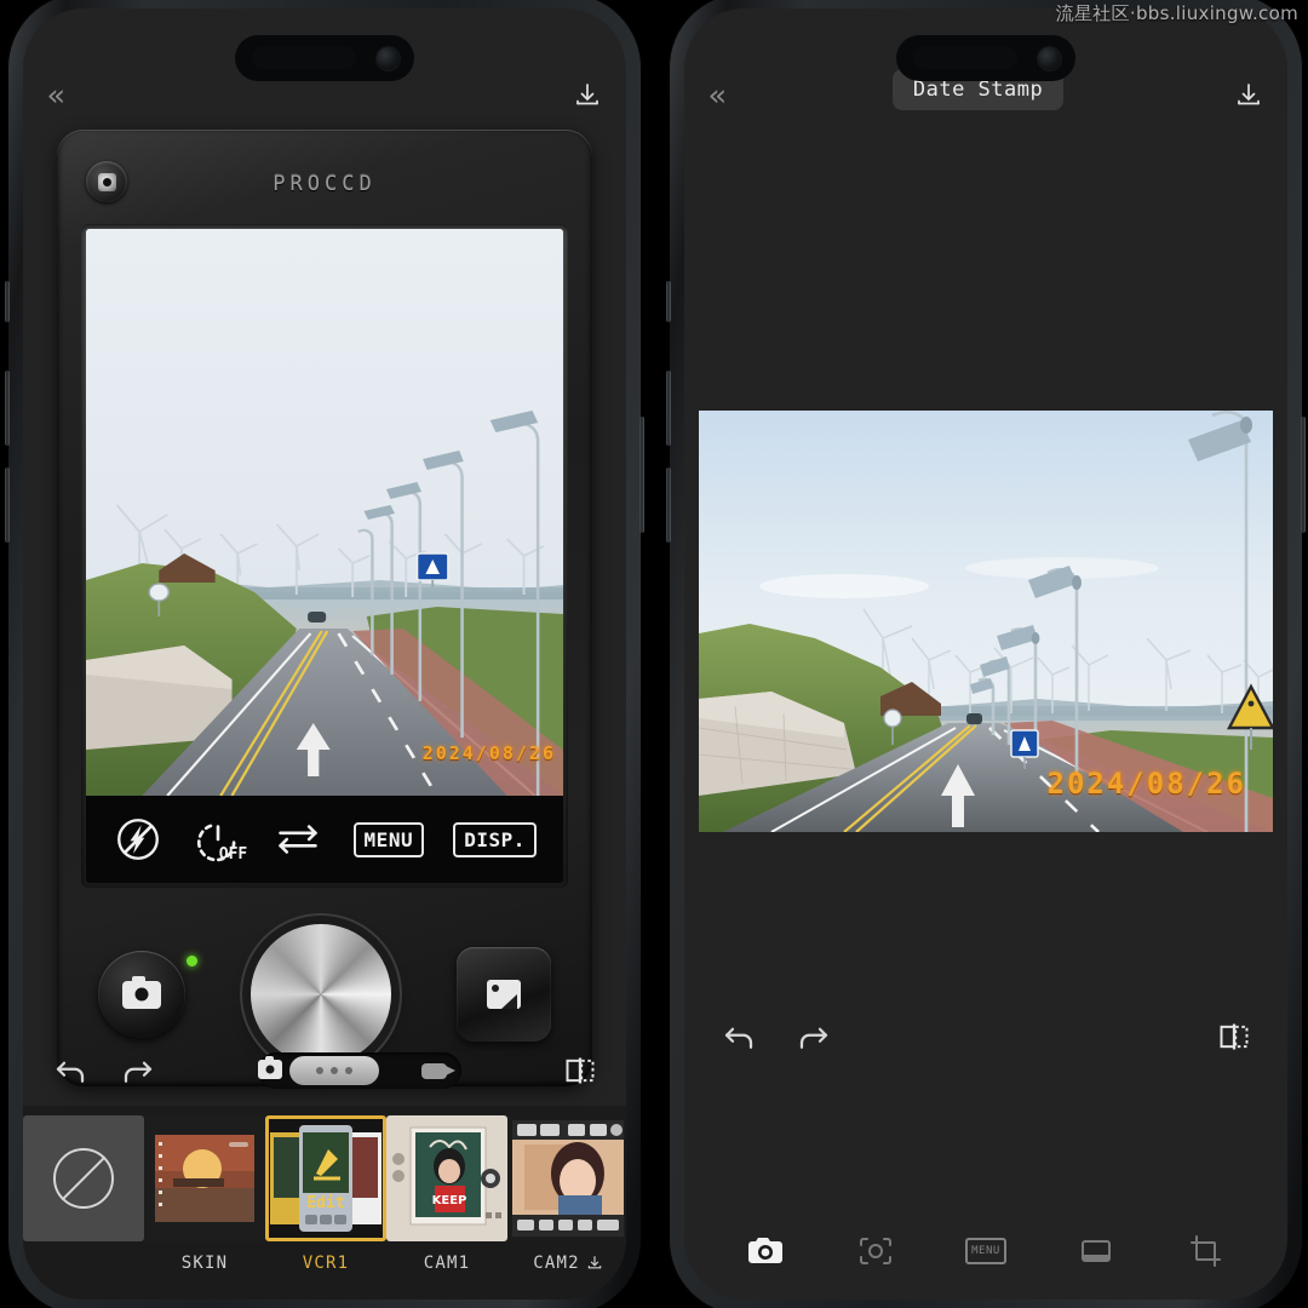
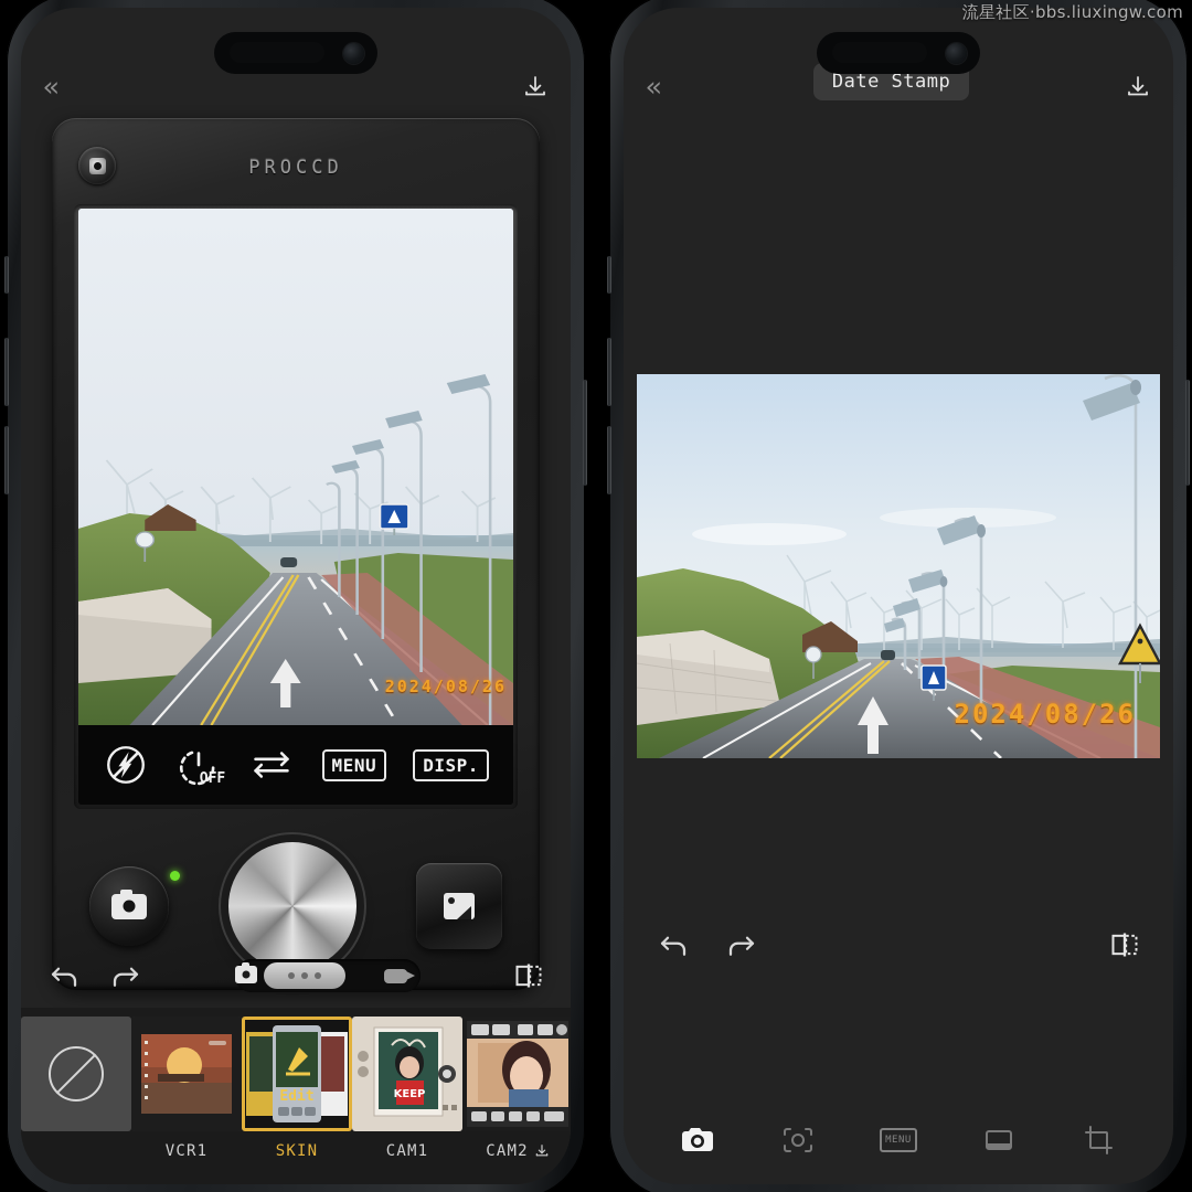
  流星社区·bbs.liuxingw.com
  «
  PROCCD
  2024/08/26
  OFF
  MENU
  DISP.
- SKIN
+ VCR1
  Edit
- VCR1
+ SKIN
  KEEP
  CAM1
  CAM2
  «
  Date Stamp
  2024/08/26
  MENU
